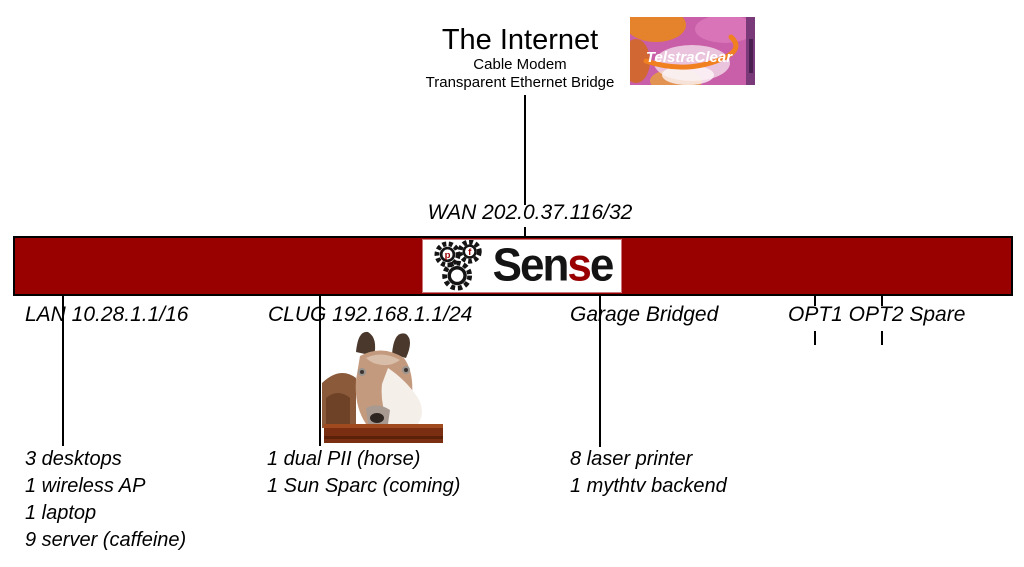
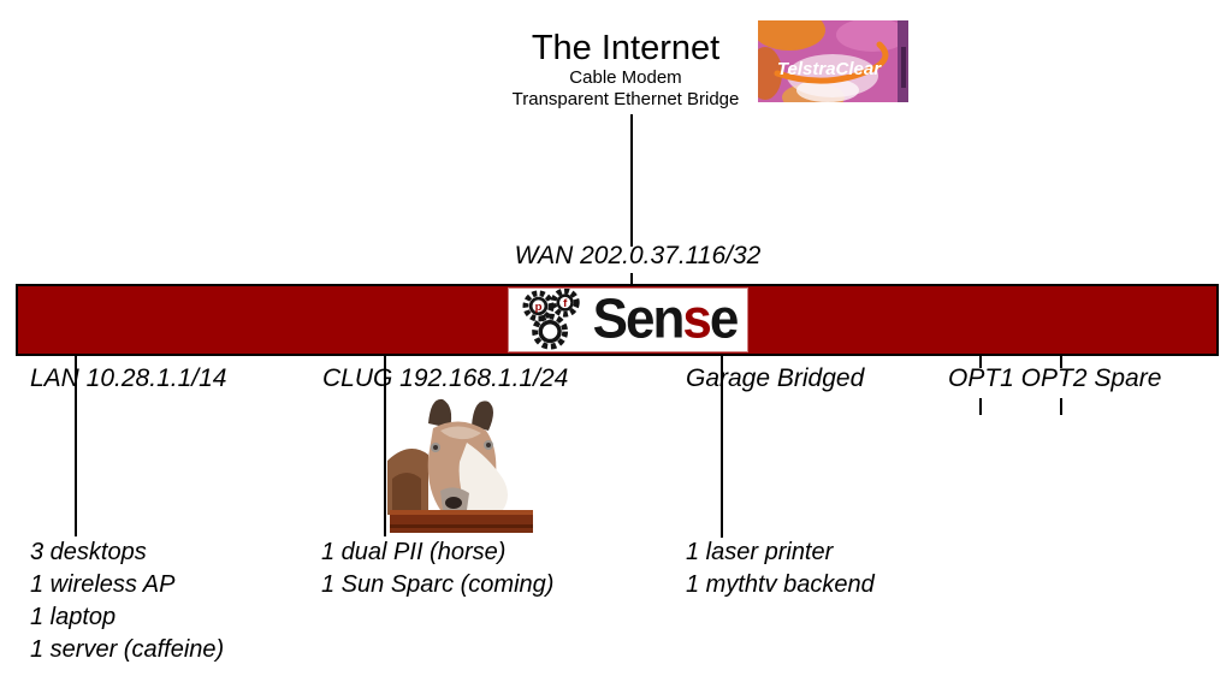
  The Internet
  Cable Modem
  Transparent Ethernet Bridge
  TelstraClear
  WAN 202.0.37.116/32
  p
  f
  Sense
- LAN 10.28.1.1/16
+ LAN 10.28.1.1/14
  CLUG 192.168.1.1/24
  Garage Bridged
  OPT1 OPT2 Spare
  3 desktops
  1 wireless AP
  1 laptop
- 9 server (caffeine)
+ 1 server (caffeine)
  1 dual PII (horse)
  1 Sun Sparc (coming)
- 8 laser printer
+ 1 laser printer
  1 mythtv backend
